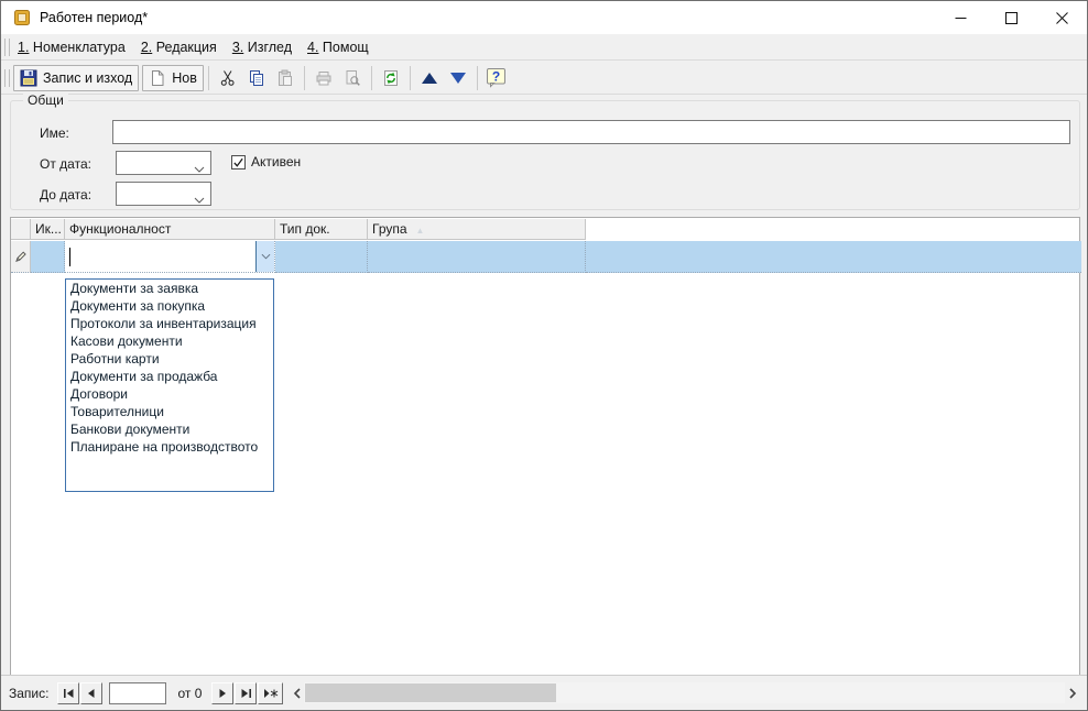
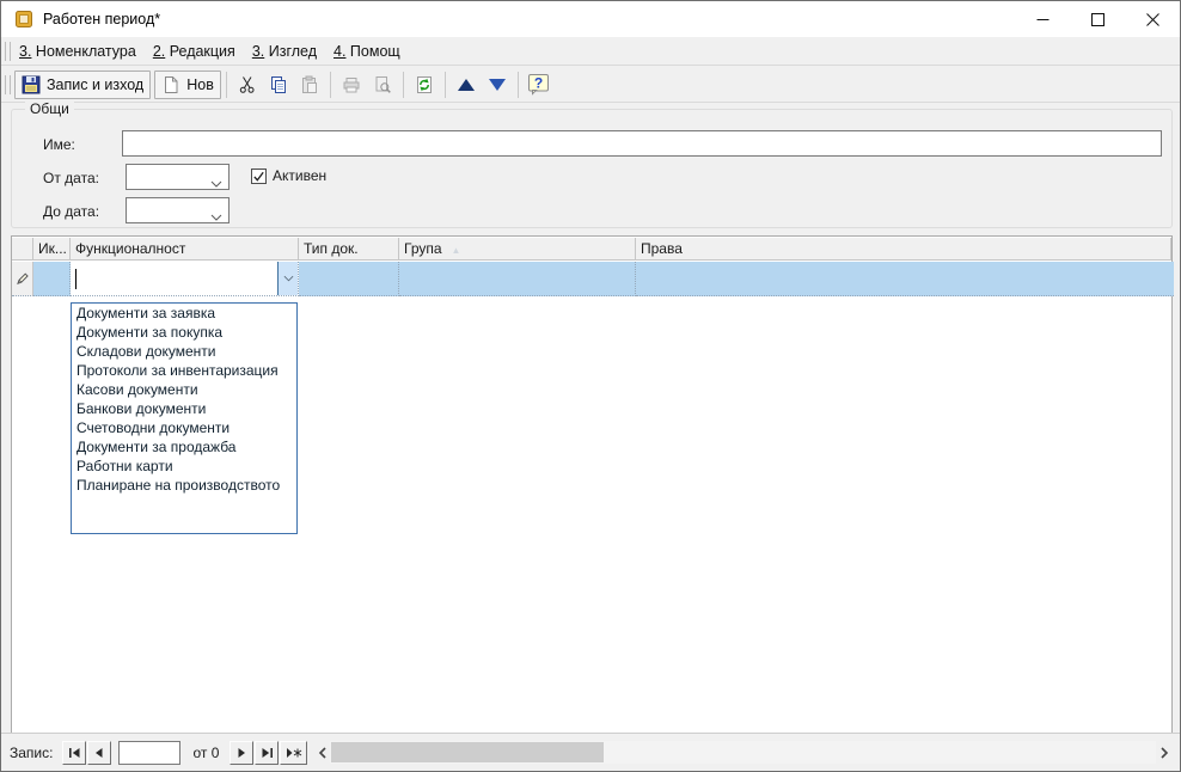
  Работен период*
- 1. Номенклатура
+ 3. Номенклатура
  2. Редакция
  3. Изглед
  4. Помощ
  Запис и изход
  Нов
  ?
  Общи
  Име:
  От дата:
  Активен
  До дата:
  Ик...
  Функционалност
  Тип док.
  Група ▲
+ Права
  Документи за заявка
  Документи за покупка
+ Складови документи
  Протоколи за инвентаризация
  Касови документи
- Работни карти
+ Банкови документи
+ Счетоводни документи
  Документи за продажба
- Договори
- Товарителници
- Банкови документи
+ Работни карти
  Планиране на производството
  Запис:
  от 0
